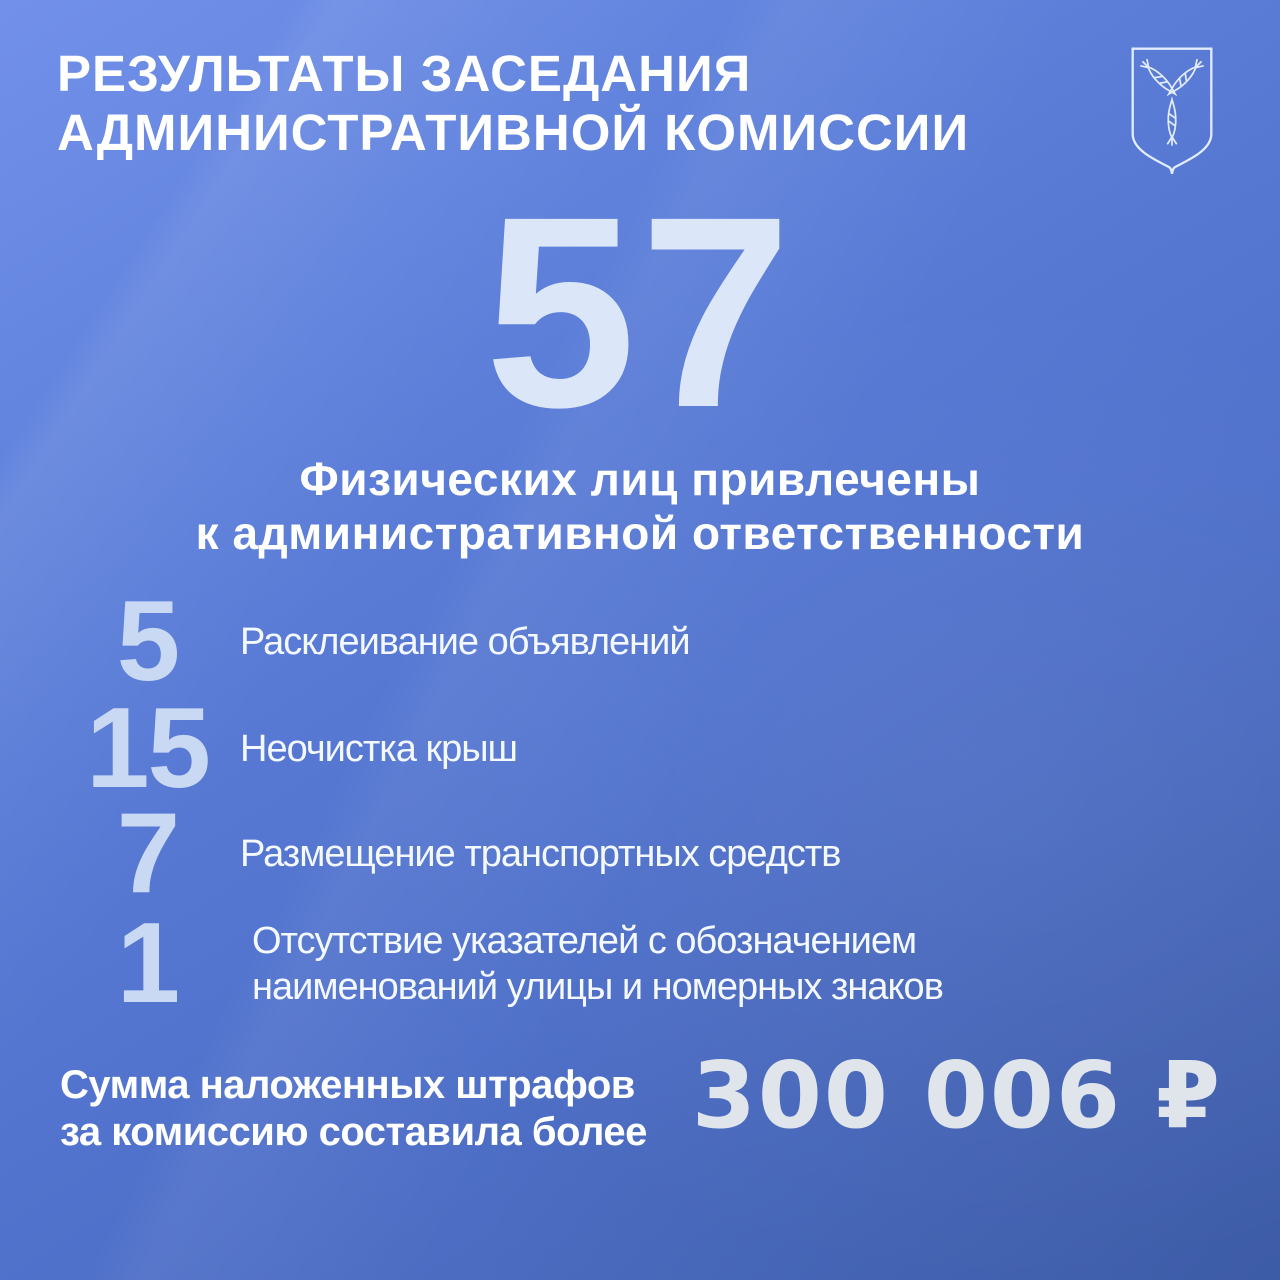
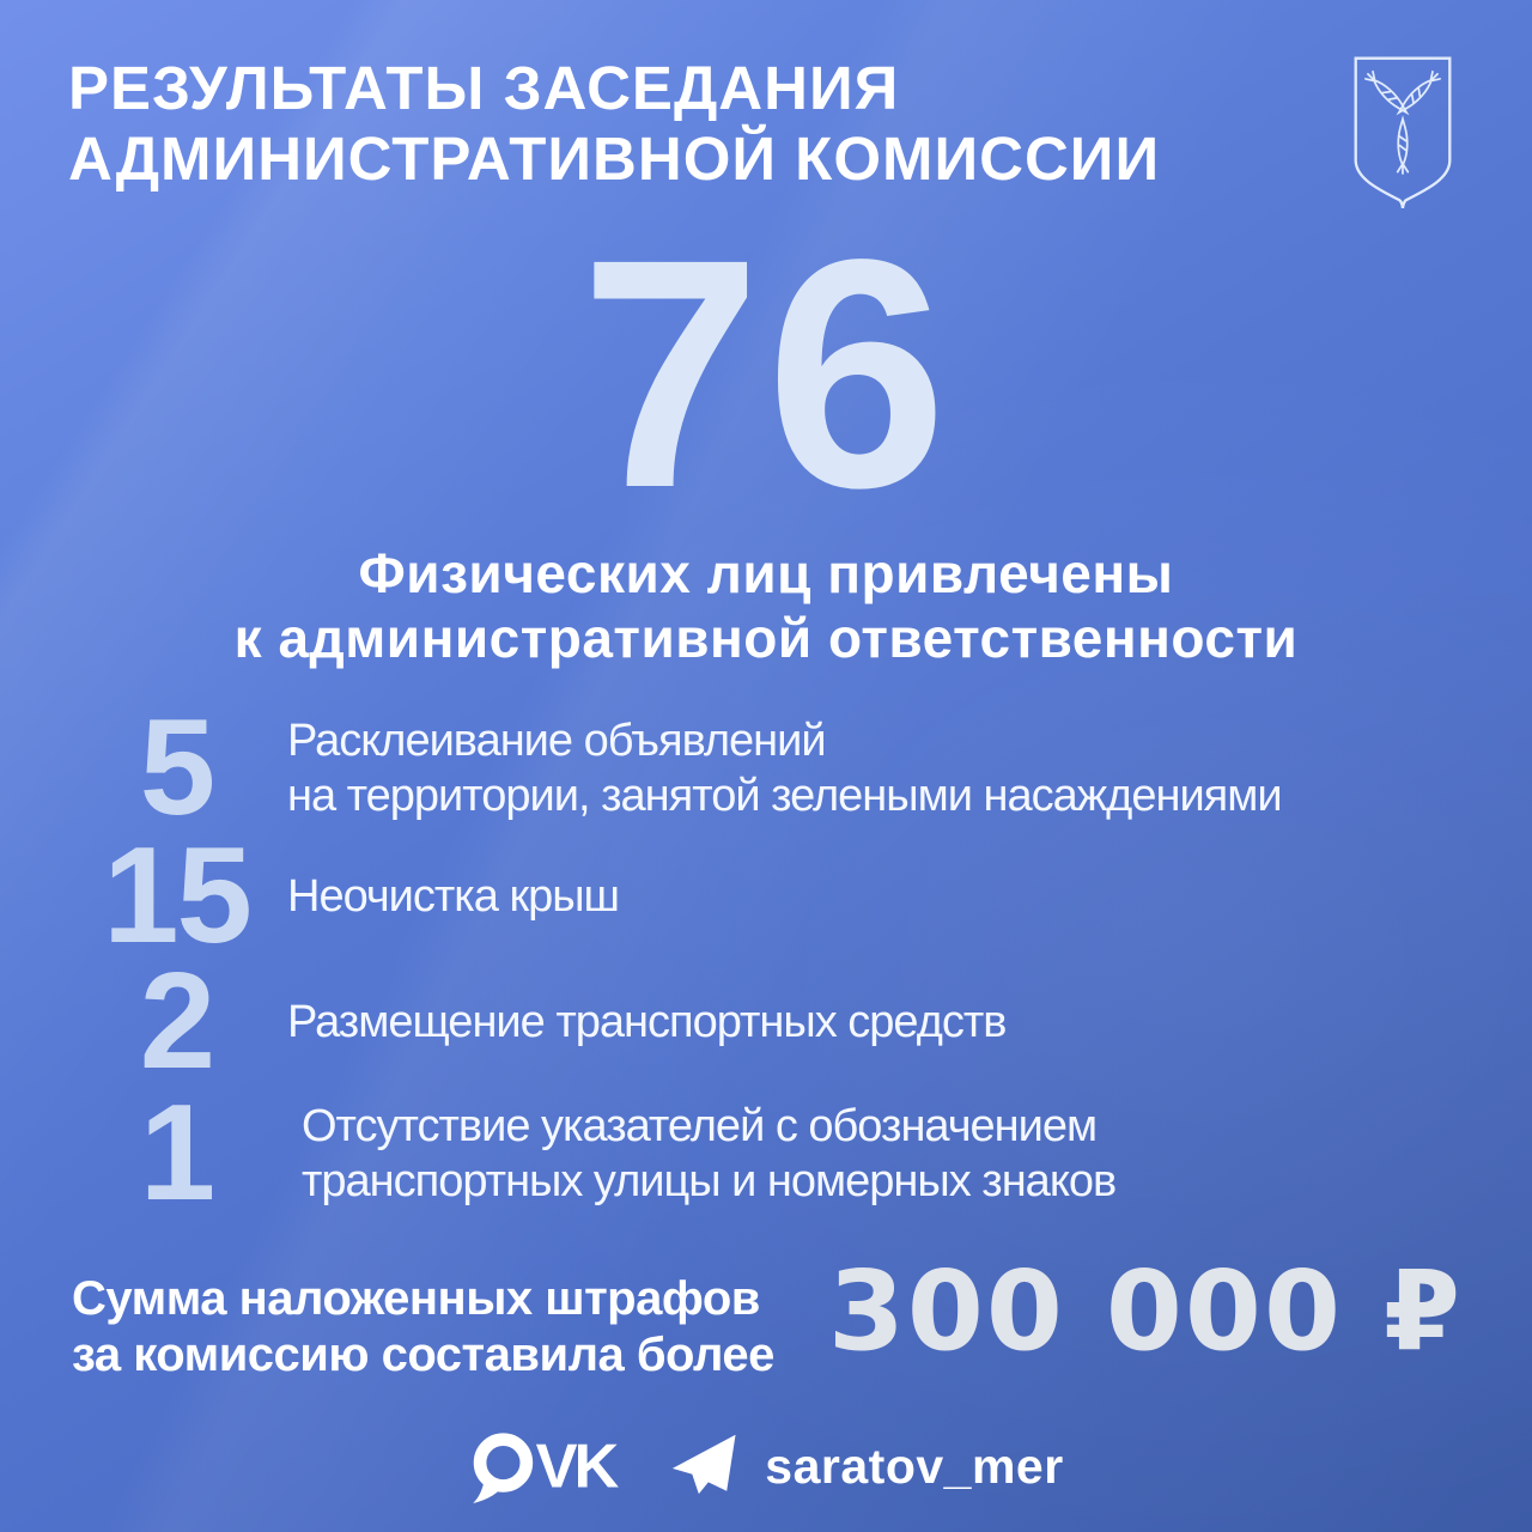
  РЕЗУЛЬТАТЫ ЗАСЕДАНИЯ
  АДМИНИСТРАТИВНОЙ КОМИССИИ
- 57
+ 76
  Физических лиц привлечены
  к административной ответственности
  5
  Расклеивание объявлений
+ на территории, занятой зелеными насаждениями
  15
  Неочистка крыш
- 7
+ 2
  Размещение транспортных средств
  1
  Отсутствие указателей с обозначением
- наименований улицы и номерных знаков
+ транспортных улицы и номерных знаков
  Сумма наложенных штрафов
  за комиссию составила более
- 300 006 ₽
+ 300 000 ₽
+ VK
+ saratov_mer
